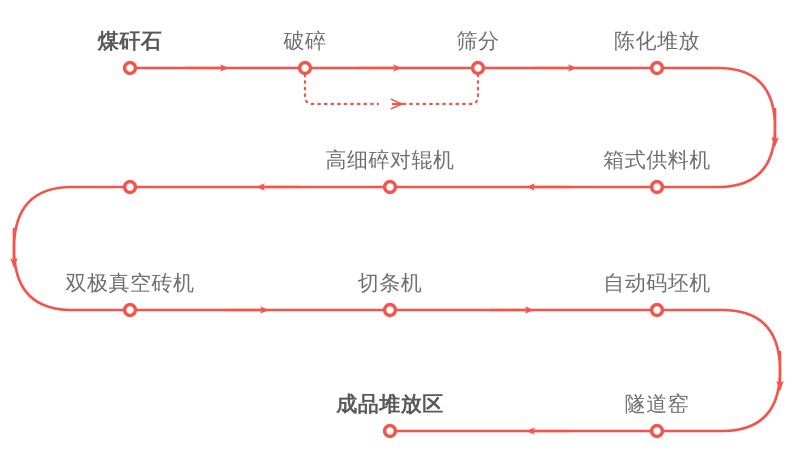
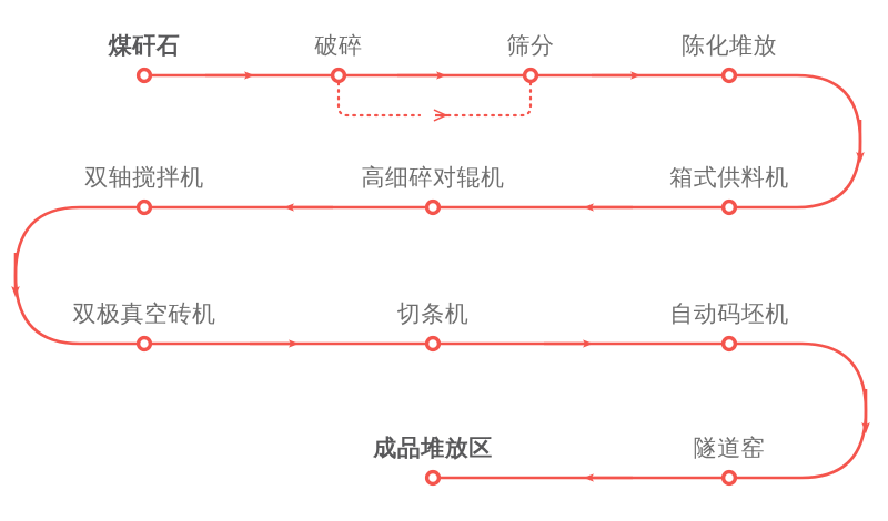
  煤矸石
  破碎
  筛分
  陈化堆放
  箱式供料机
  高细碎对辊机
+ 双轴搅拌机
  双极真空砖机
  切条机
  自动码坯机
  隧道窑
  成品堆放区
